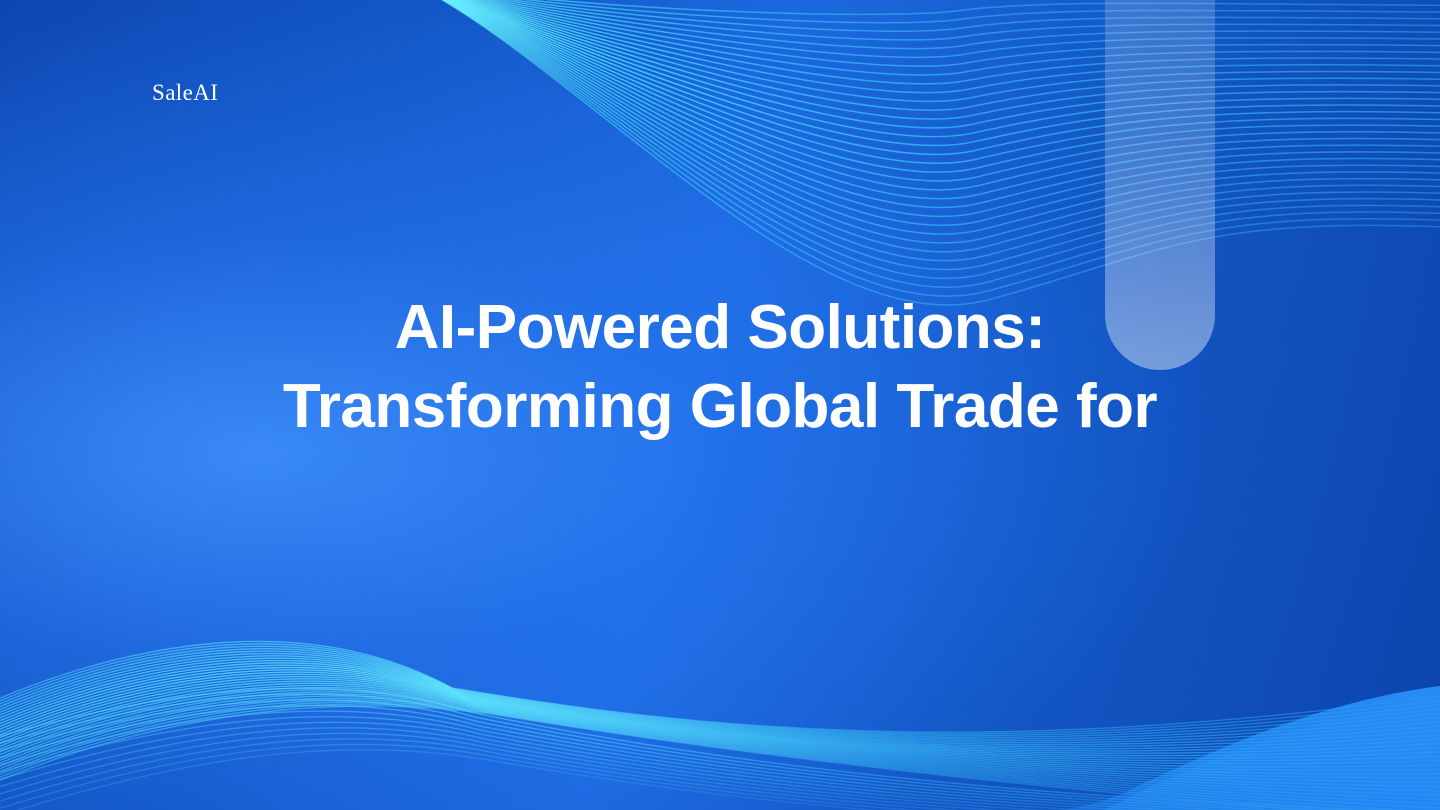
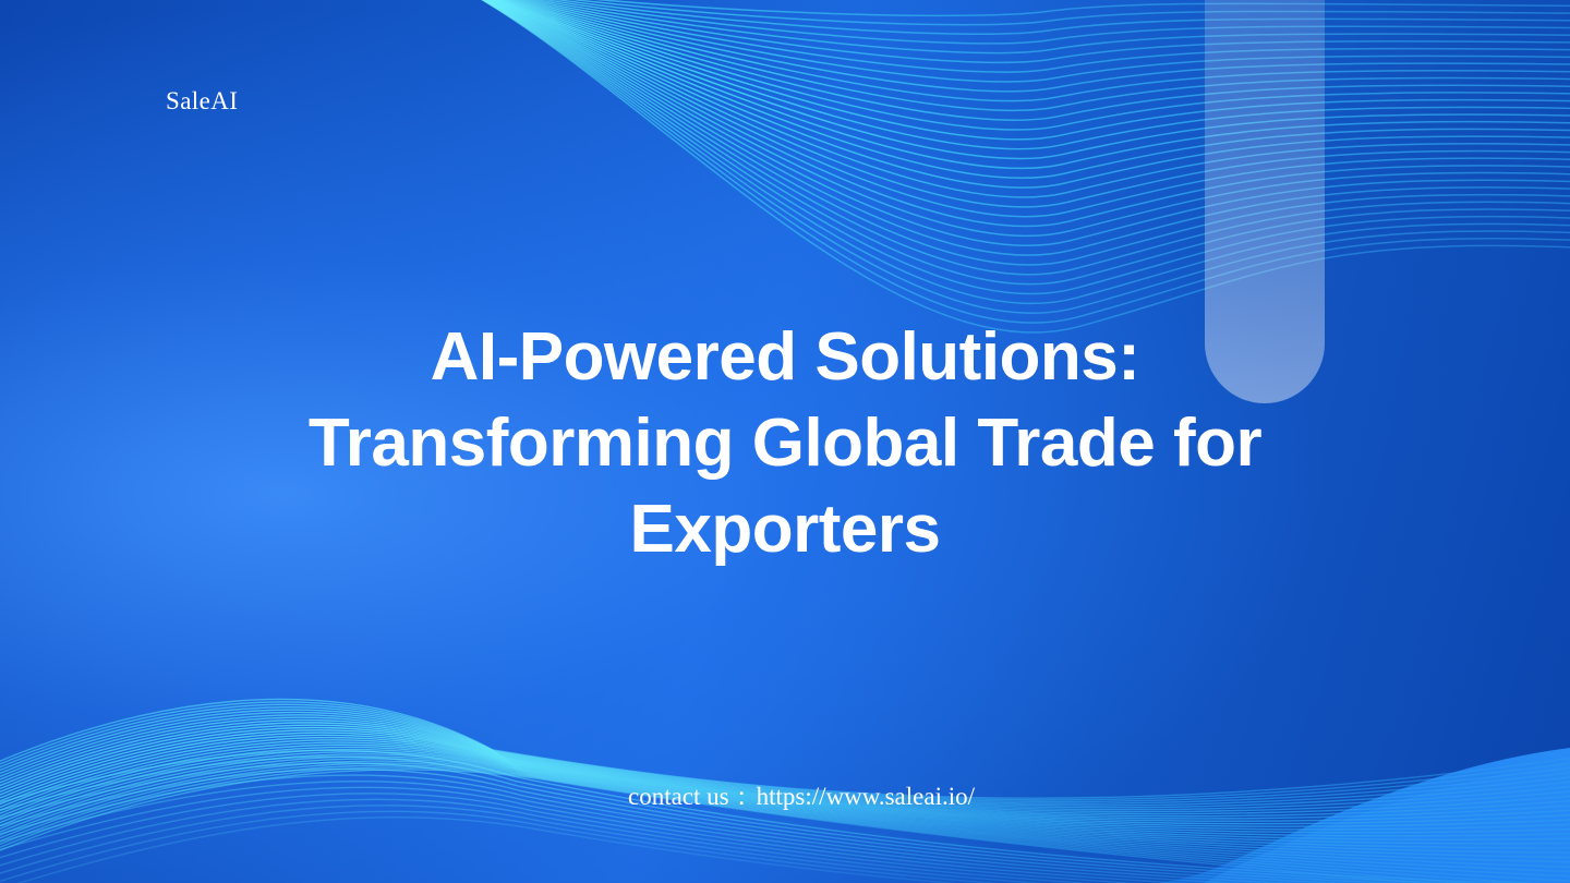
  SaleAI
  AI-Powered Solutions:
  Transforming Global Trade for
+ Exporters
+ contact us：https://www.saleai.io/
